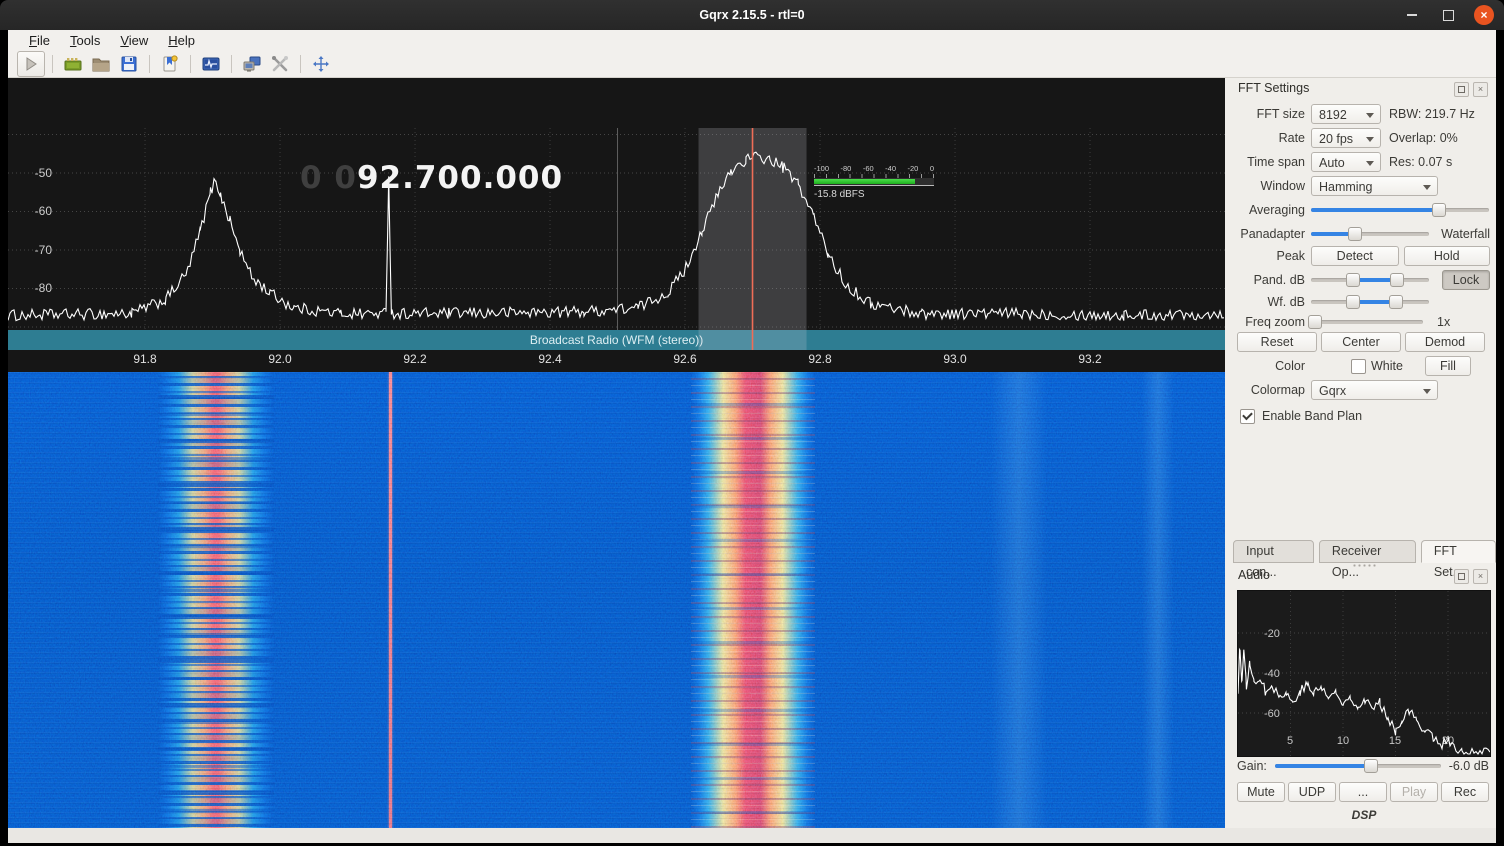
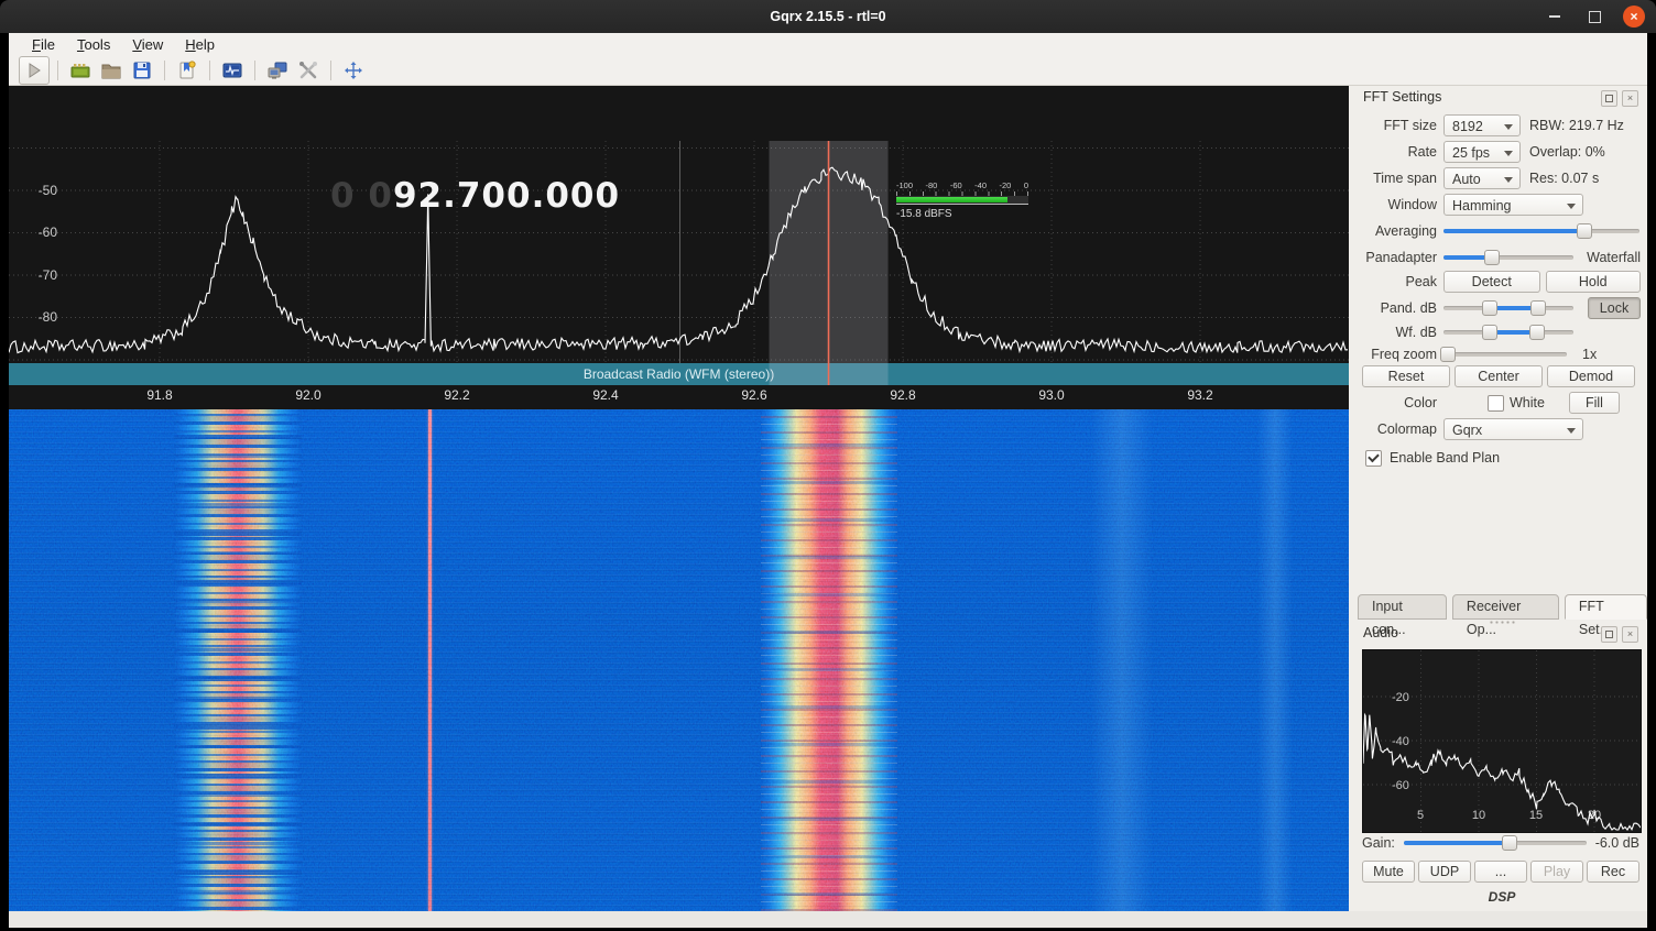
  Gqrx 2.15.5 - rtl=0
  ×
  File
  Tools
  View
  Help
  Broadcast Radio (WFM (stereo))
  0 092.700.000
  -100
  -80
  -60
  -40
  -20
  0
  -15.8 dBFS
  -50
  -60
  -70
  -80
  91.8
  92.0
  92.2
  92.4
  92.6
  92.8
  93.0
  93.2
  FFT Settings
  ×
  FFT size
  8192
  RBW: 219.7 Hz
  Rate
- 20 fps
+ 25 fps
  Overlap: 0%
  Time span
  Auto
  Res: 0.07 s
  Window
  Hamming
  Averaging
  Panadapter
  Waterfall
  Peak
  Detect
  Hold
  Pand. dB
  Lock
  Wf. dB
  Freq zoom
  1x
  Reset
  Center
  Demod
  Color
  White
  Fill
  Colormap
  Gqrx
  Enable Band Plan
  Input con...
  Receiver Op...
  Audio
  ×
  -20
  -40
  -60
  5
  10
  15
  Gain:
  -6.0 dB
  Mute
  UDP
  ...
  Play
  Rec
  DSP
